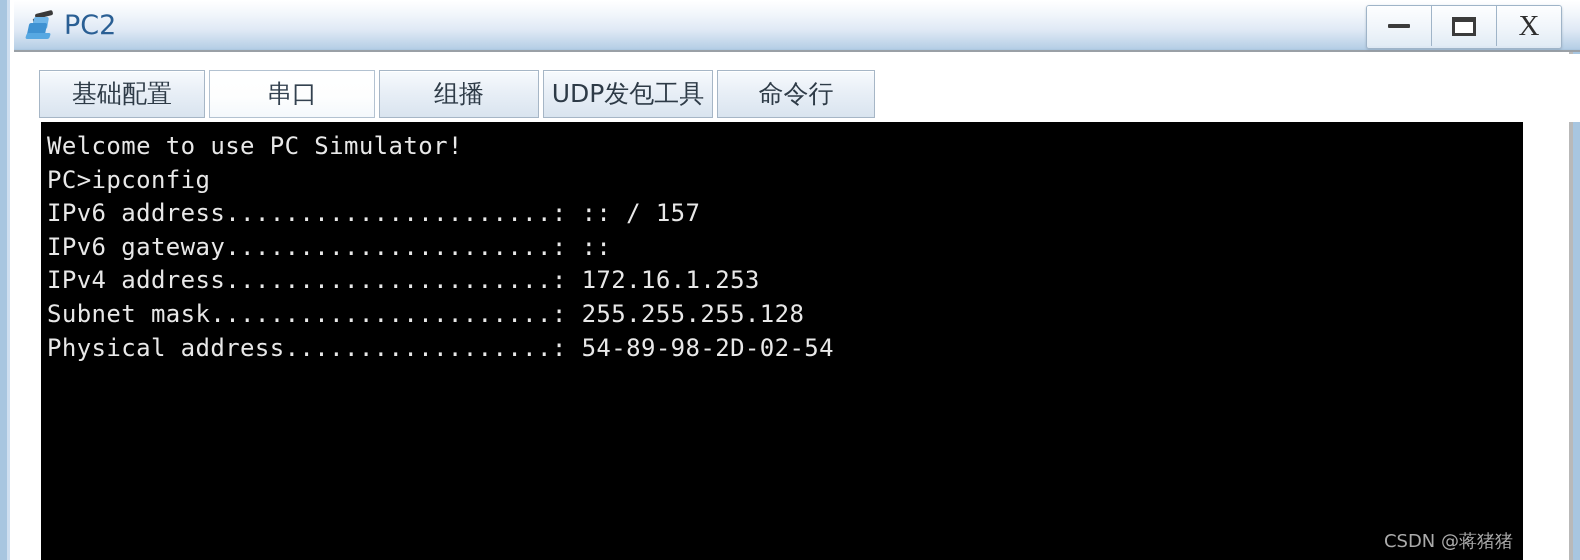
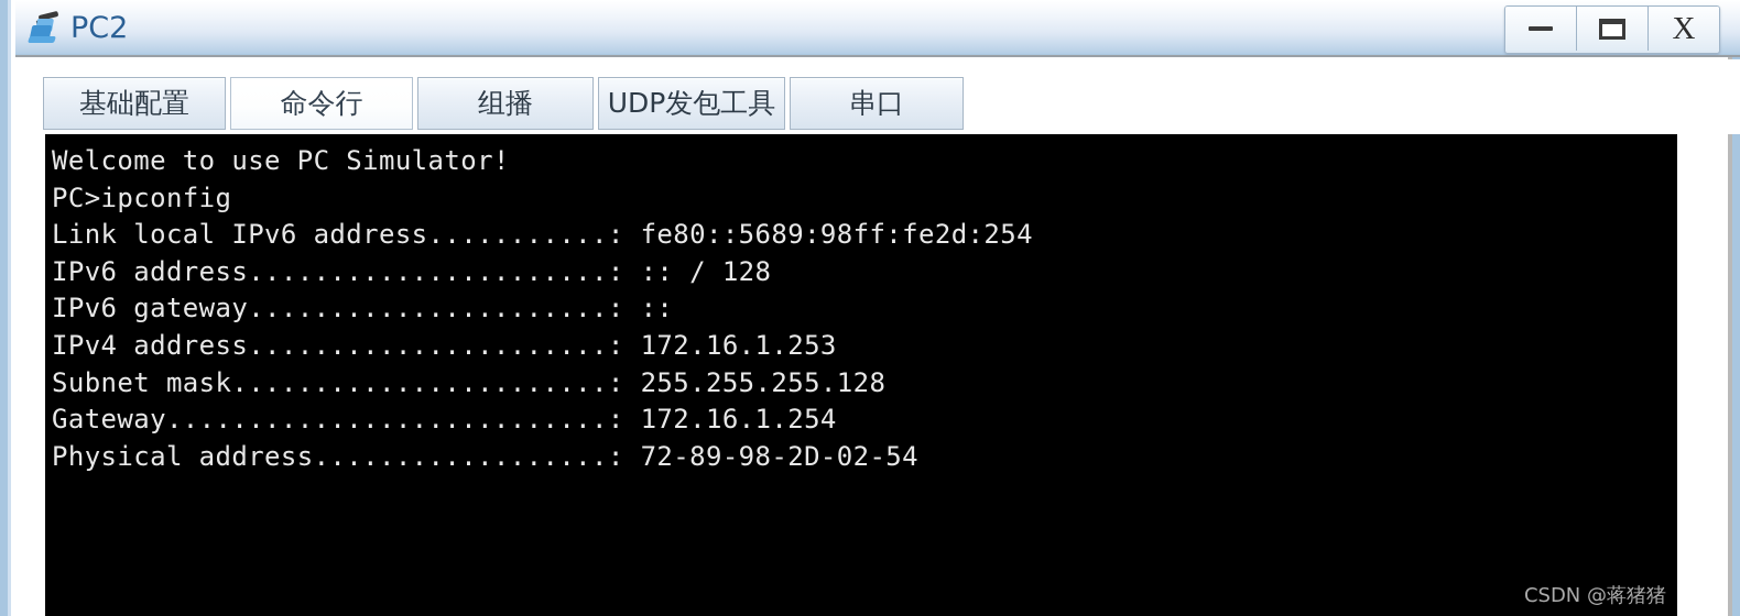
  PC2
  X
  基础配置
- 串口
+ 命令行
  组播
  UDP发包工具
- 命令行
+ 串口
  Welcome to use PC Simulator!
  PC>ipconfig
+ Link local IPv6 address...........: fe80::5689:98ff:fe2d:254
- IPv6 address......................: :: / 157
+ IPv6 address......................: :: / 128
  IPv6 gateway......................: ::
  IPv4 address......................: 172.16.1.253
  Subnet mask.......................: 255.255.255.128
+ Gateway...........................: 172.16.1.254
- Physical address..................: 54-89-98-2D-02-54
+ Physical address..................: 72-89-98-2D-02-54
  CSDN @蒋猪猪
